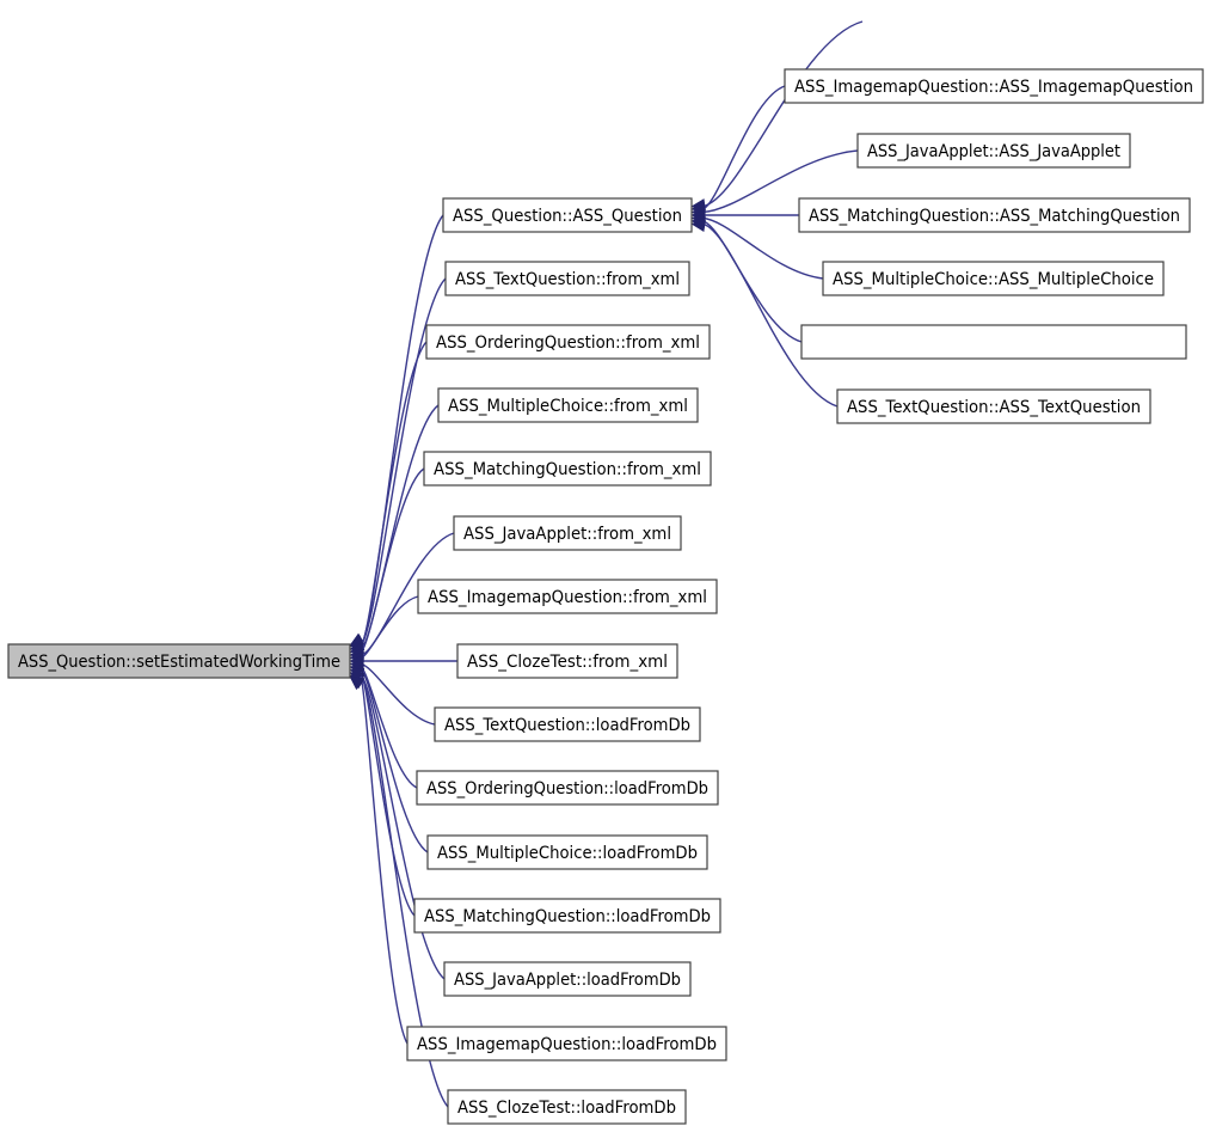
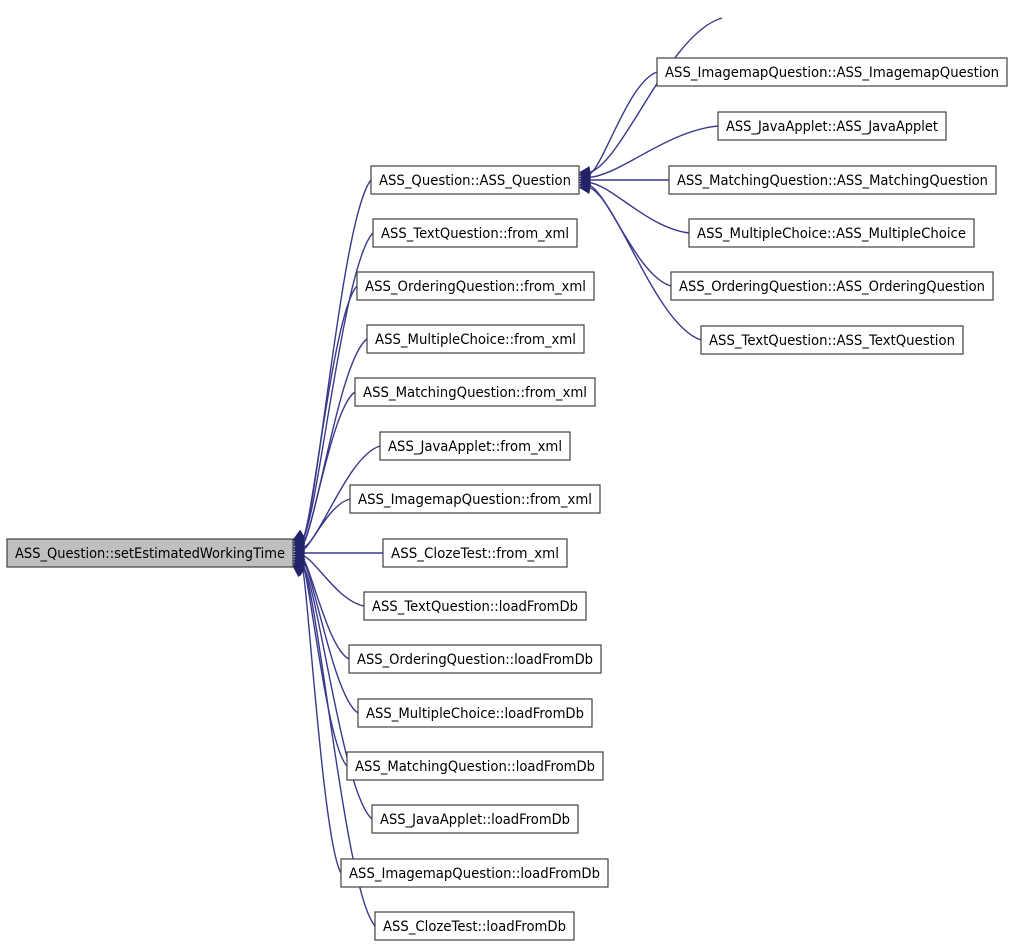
  ASS_Question::setEstimatedWorkingTime
  ASS_Question::ASS_Question
  ASS_TextQuestion::from_xml
  ASS_OrderingQuestion::from_xml
  ASS_MultipleChoice::from_xml
  ASS_MatchingQuestion::from_xml
  ASS_JavaApplet::from_xml
  ASS_ImagemapQuestion::from_xml
  ASS_ClozeTest::from_xml
  ASS_TextQuestion::loadFromDb
  ASS_OrderingQuestion::loadFromDb
  ASS_MultipleChoice::loadFromDb
  ASS_MatchingQuestion::loadFromDb
  ASS_JavaApplet::loadFromDb
  ASS_ImagemapQuestion::loadFromDb
  ASS_ClozeTest::loadFromDb
  ASS_ImagemapQuestion::ASS_ImagemapQuestion
  ASS_JavaApplet::ASS_JavaApplet
  ASS_MatchingQuestion::ASS_MatchingQuestion
  ASS_MultipleChoice::ASS_MultipleChoice
+ ASS_OrderingQuestion::ASS_OrderingQuestion
  ASS_TextQuestion::ASS_TextQuestion
